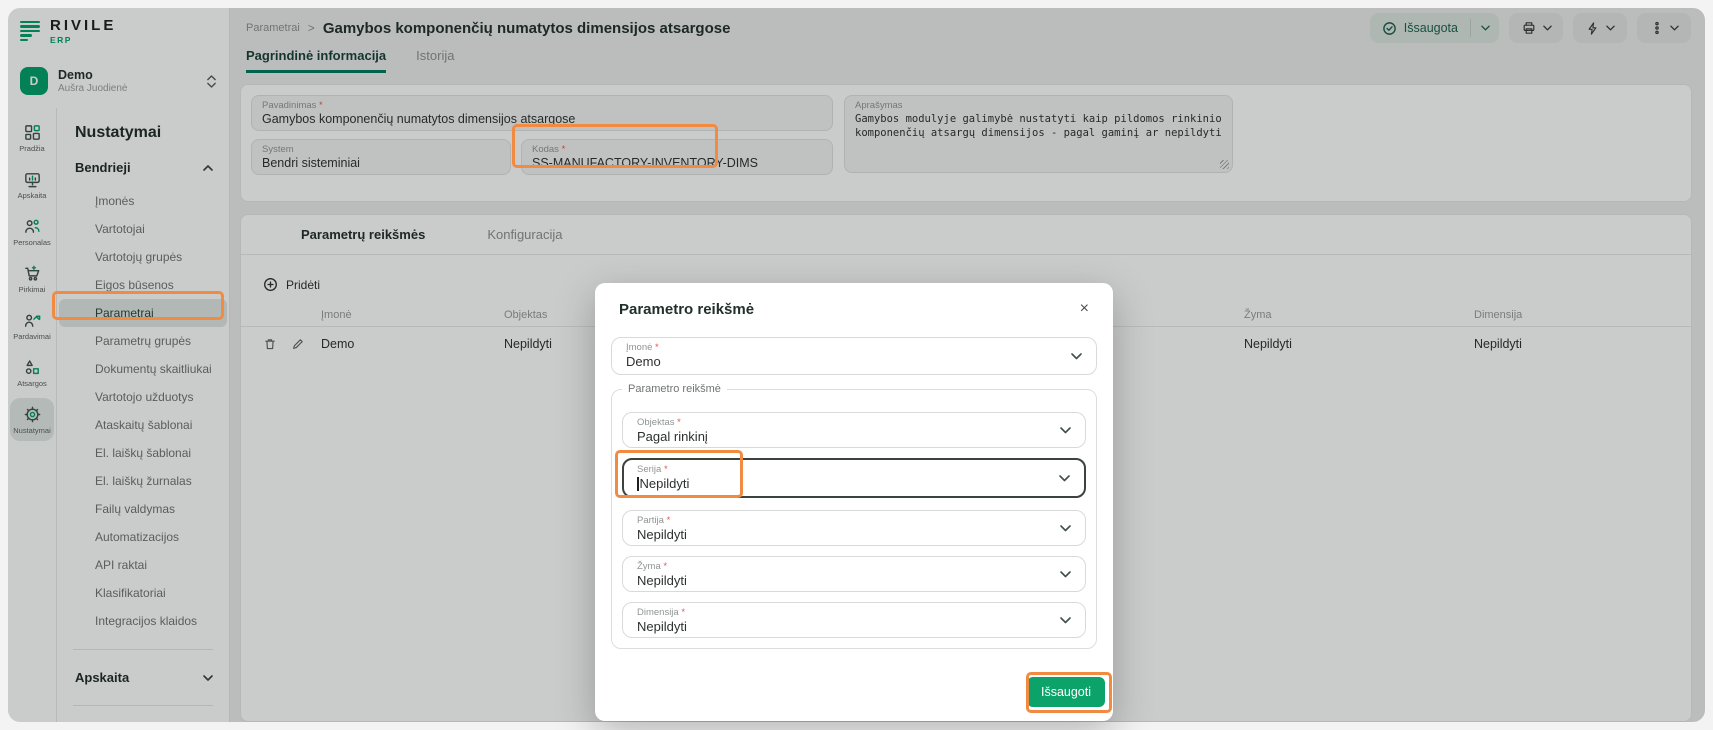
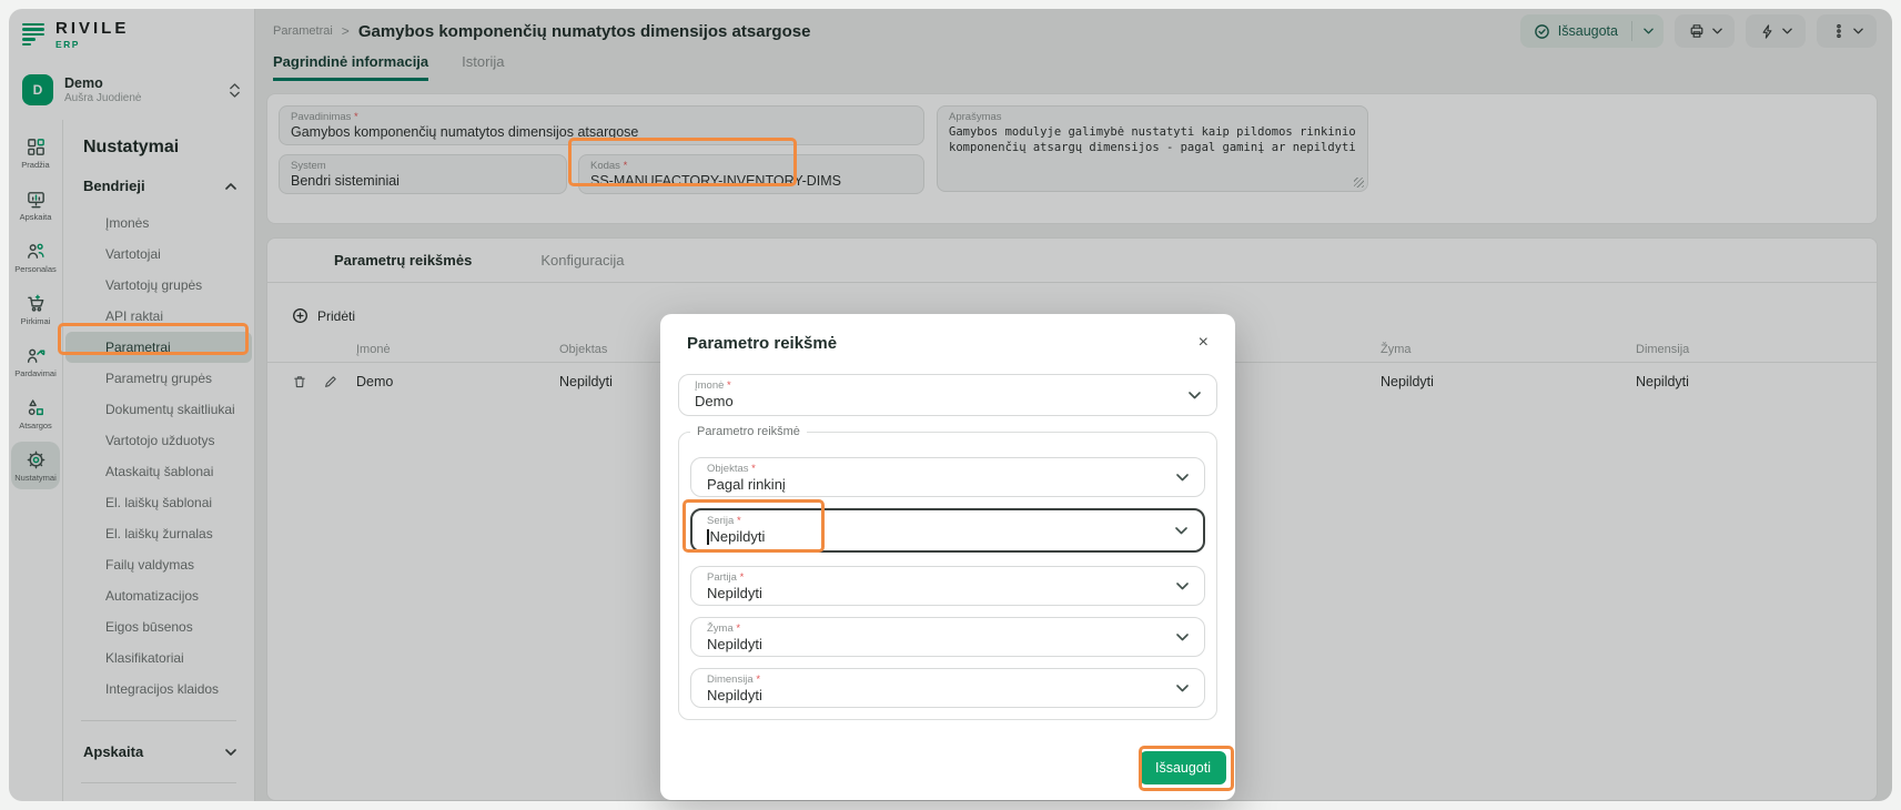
  RIVILE
  ERP
  D
  Demo
  Aušra Juodienė
  Pradžia
  Apskaita
  Personalas
  Pirkimai
  Pardavimai
  Atsargos
  Nustatymai
  Nustatymai
  Bendrieji
  Įmonės
  Vartotojai
  Vartotojų grupės
- Eigos būsenos
+ API raktai
  Parametrai
  Parametrų grupės
  Dokumentų skaitliukai
  Vartotojo užduotys
  Ataskaitų šablonai
  El. laiškų šablonai
  El. laiškų žurnalas
  Failų valdymas
  Automatizacijos
- API raktai
+ Eigos būsenos
  Klasifikatoriai
  Integracijos klaidos
  Apskaita
  Parametrai
  >
  Gamybos komponenčių numatytos dimensijos atsargose
  Išsaugota
  Pagrindinė informacija
  Istorija
  Pavadinimas *
  Gamybos komponenčių numatytos dimensijos atsargose
  System
  Bendri sisteminiai
  Kodas *
  SS-MANUFACTORY-INVENTORY-DIMS
  Aprašymas
  Gamybos modulyje galimybė nustatyti kaip pildomos rinkinio
  komponenčių atsargų dimensijos - pagal gaminį ar nepildyti
  Parametrų reikšmės
  Konfiguracija
  Pridėti
  Įmonė
  Objektas
  Žyma
  Dimensija
  Demo
  Nepildyti
  Nepildyti
  Nepildyti
  Parametro reikšmė
  ×
  Įmonė *
  Demo
  Parametro reikšmė
  Objektas *
  Pagal rinkinį
  Serija *
  Nepildyti
  Partija *
  Nepildyti
  Žyma *
  Nepildyti
  Dimensija *
  Nepildyti
  Išsaugoti
